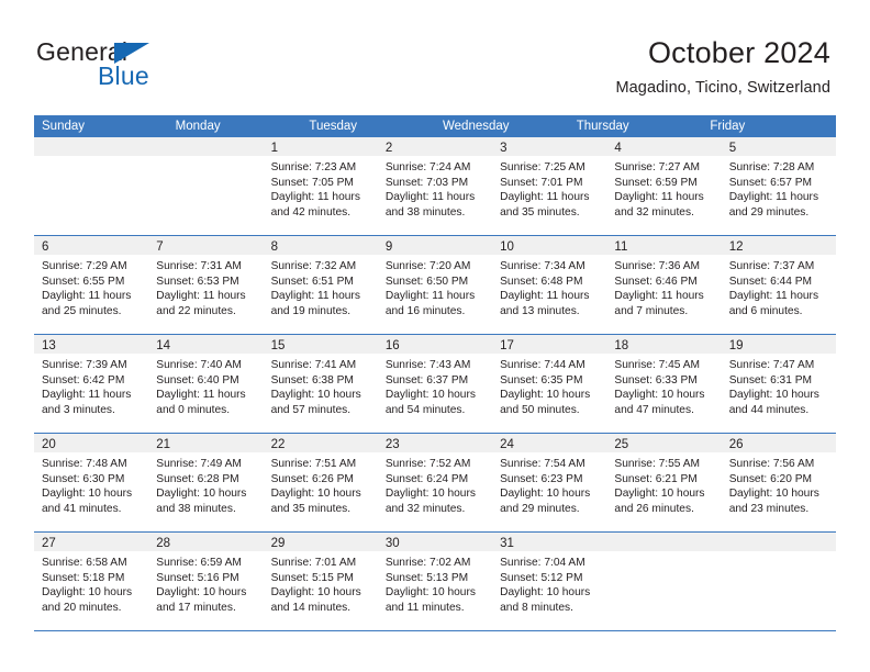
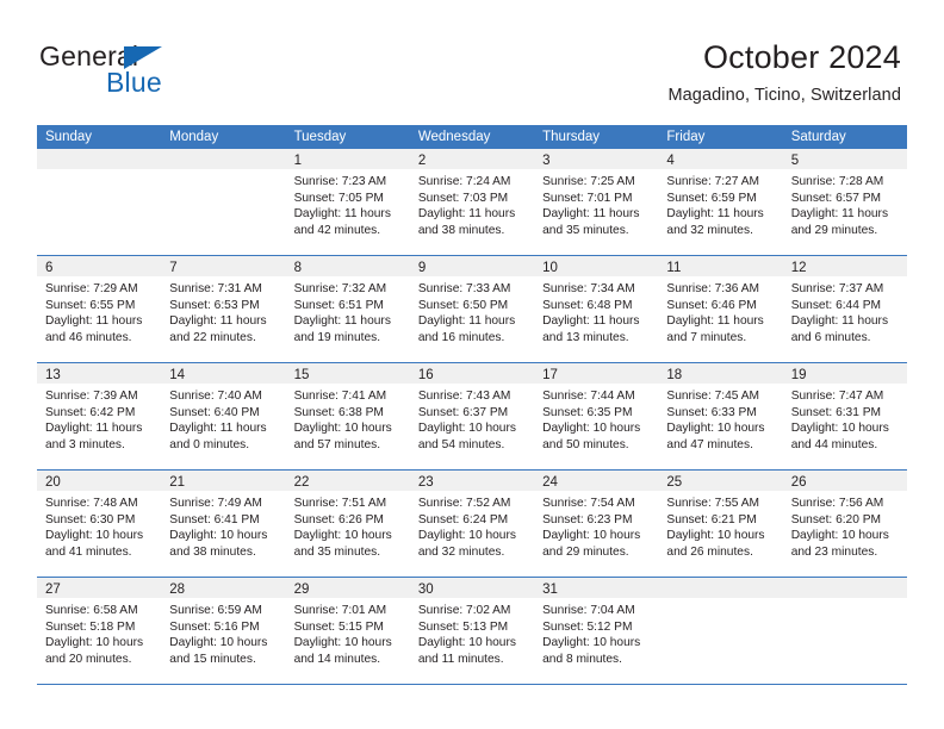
  General
  Blue
  October 2024
  Magadino, Ticino, Switzerland
  Sunday
  Monday
  Tuesday
  Wednesday
  Thursday
  Friday
+ Saturday
  1
  Sunrise: 7:23 AM
  Sunset: 7:05 PM
  Daylight: 11 hours
  and 42 minutes.
  2
  Sunrise: 7:24 AM
  Sunset: 7:03 PM
  Daylight: 11 hours
  and 38 minutes.
  3
  Sunrise: 7:25 AM
  Sunset: 7:01 PM
  Daylight: 11 hours
  and 35 minutes.
  4
  Sunrise: 7:27 AM
  Sunset: 6:59 PM
  Daylight: 11 hours
  and 32 minutes.
  5
  Sunrise: 7:28 AM
  Sunset: 6:57 PM
  Daylight: 11 hours
  and 29 minutes.
  6
  Sunrise: 7:29 AM
  Sunset: 6:55 PM
  Daylight: 11 hours
- and 25 minutes.
+ and 46 minutes.
  7
  Sunrise: 7:31 AM
  Sunset: 6:53 PM
  Daylight: 11 hours
  and 22 minutes.
  8
  Sunrise: 7:32 AM
  Sunset: 6:51 PM
  Daylight: 11 hours
  and 19 minutes.
  9
- Sunrise: 7:20 AM
+ Sunrise: 7:33 AM
  Sunset: 6:50 PM
  Daylight: 11 hours
  and 16 minutes.
  10
  Sunrise: 7:34 AM
  Sunset: 6:48 PM
  Daylight: 11 hours
  and 13 minutes.
  11
  Sunrise: 7:36 AM
  Sunset: 6:46 PM
  Daylight: 11 hours
  and 7 minutes.
  12
  Sunrise: 7:37 AM
  Sunset: 6:44 PM
  Daylight: 11 hours
  and 6 minutes.
  13
  Sunrise: 7:39 AM
  Sunset: 6:42 PM
  Daylight: 11 hours
  and 3 minutes.
  14
  Sunrise: 7:40 AM
  Sunset: 6:40 PM
  Daylight: 11 hours
  and 0 minutes.
  15
  Sunrise: 7:41 AM
  Sunset: 6:38 PM
  Daylight: 10 hours
  and 57 minutes.
  16
  Sunrise: 7:43 AM
  Sunset: 6:37 PM
  Daylight: 10 hours
  and 54 minutes.
  17
  Sunrise: 7:44 AM
  Sunset: 6:35 PM
  Daylight: 10 hours
  and 50 minutes.
  18
  Sunrise: 7:45 AM
  Sunset: 6:33 PM
  Daylight: 10 hours
  and 47 minutes.
  19
  Sunrise: 7:47 AM
  Sunset: 6:31 PM
  Daylight: 10 hours
  and 44 minutes.
  20
  Sunrise: 7:48 AM
  Sunset: 6:30 PM
  Daylight: 10 hours
  and 41 minutes.
  21
  Sunrise: 7:49 AM
- Sunset: 6:28 PM
+ Sunset: 6:41 PM
  Daylight: 10 hours
  and 38 minutes.
  22
  Sunrise: 7:51 AM
  Sunset: 6:26 PM
  Daylight: 10 hours
  and 35 minutes.
  23
  Sunrise: 7:52 AM
  Sunset: 6:24 PM
  Daylight: 10 hours
  and 32 minutes.
  24
  Sunrise: 7:54 AM
  Sunset: 6:23 PM
  Daylight: 10 hours
  and 29 minutes.
  25
  Sunrise: 7:55 AM
  Sunset: 6:21 PM
  Daylight: 10 hours
  and 26 minutes.
  26
  Sunrise: 7:56 AM
  Sunset: 6:20 PM
  Daylight: 10 hours
  and 23 minutes.
  27
  Sunrise: 6:58 AM
  Sunset: 5:18 PM
  Daylight: 10 hours
  and 20 minutes.
  28
  Sunrise: 6:59 AM
  Sunset: 5:16 PM
  Daylight: 10 hours
- and 17 minutes.
+ and 15 minutes.
  29
  Sunrise: 7:01 AM
  Sunset: 5:15 PM
  Daylight: 10 hours
  and 14 minutes.
  30
  Sunrise: 7:02 AM
  Sunset: 5:13 PM
  Daylight: 10 hours
  and 11 minutes.
  31
  Sunrise: 7:04 AM
  Sunset: 5:12 PM
  Daylight: 10 hours
  and 8 minutes.
